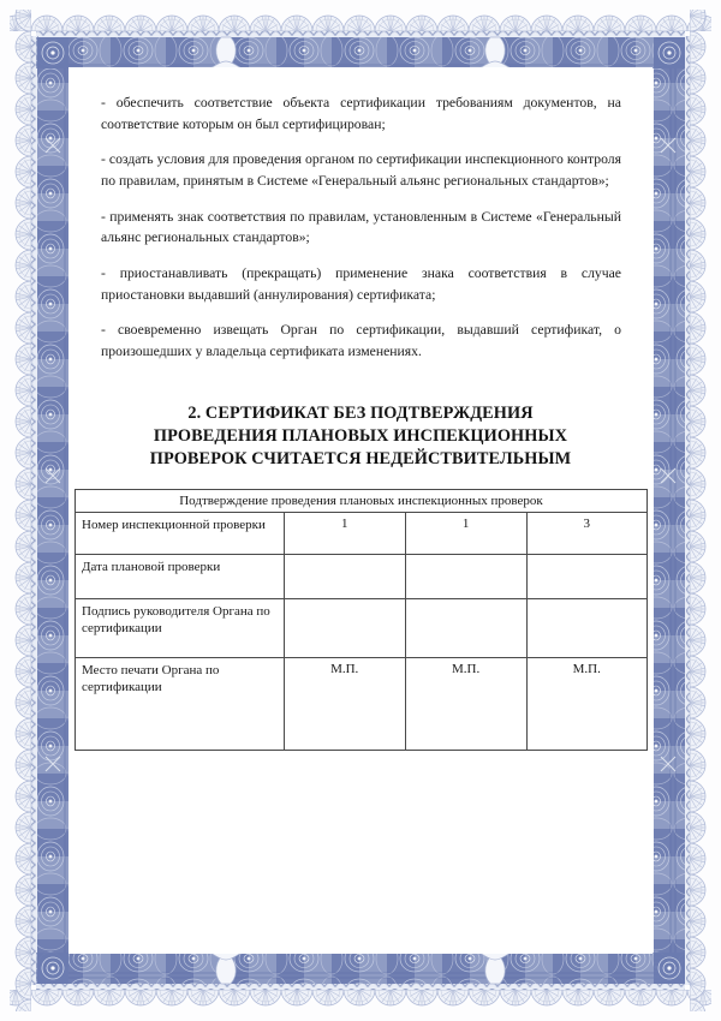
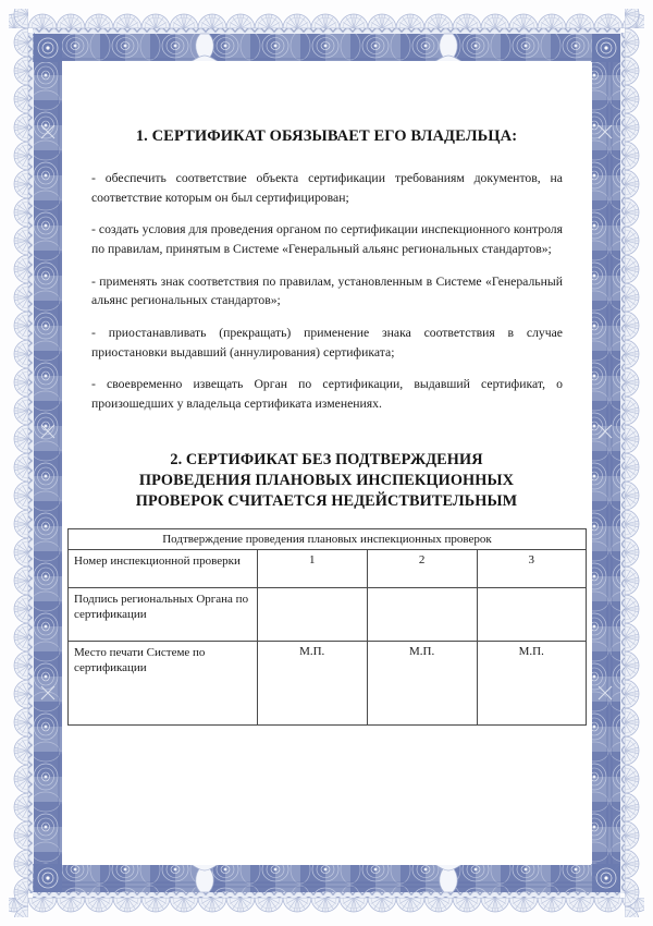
+ 1. СЕРТИФИКАТ ОБЯЗЫВАЕТ ЕГО ВЛАДЕЛЬЦА:
  - обеспечить соответствие объекта сертификации требованиям документов, на соответствие которым он был сертифицирован;
  - создать условия для проведения органом по сертификации инспекционного контроля по правилам, принятым в Системе «Генеральный альянс региональных стандартов»;
  - применять знак соответствия по правилам, установленным в Системе «Генеральный альянс региональных стандартов»;
  - приостанавливать (прекращать) применение знака соответствия в случае приостановки выдавший (аннулирования) сертификата;
  - своевременно извещать Орган по сертификации, выдавший сертификат, о произошедших у владельца сертификата изменениях.
  2. СЕРТИФИКАТ БЕЗ ПОДТВЕРЖДЕНИЯ
  ПРОВЕДЕНИЯ ПЛАНОВЫХ ИНСПЕКЦИОННЫХ
  ПРОВЕРОК СЧИТАЕТСЯ НЕДЕЙСТВИТЕЛЬНЫМ
  Подтверждение проведения плановых инспекционных проверок
- Номер инспекционной проверки	1	1	3
+ Номер инспекционной проверки	1	2	3
- Дата плановой проверки
- Подпись руководителя Органа по сертификации
+ Подпись региональных Органа по сертификации
- Место печати Органа по сертификации	М.П.	М.П.	М.П.
+ Место печати Системе по сертификации	М.П.	М.П.	М.П.
